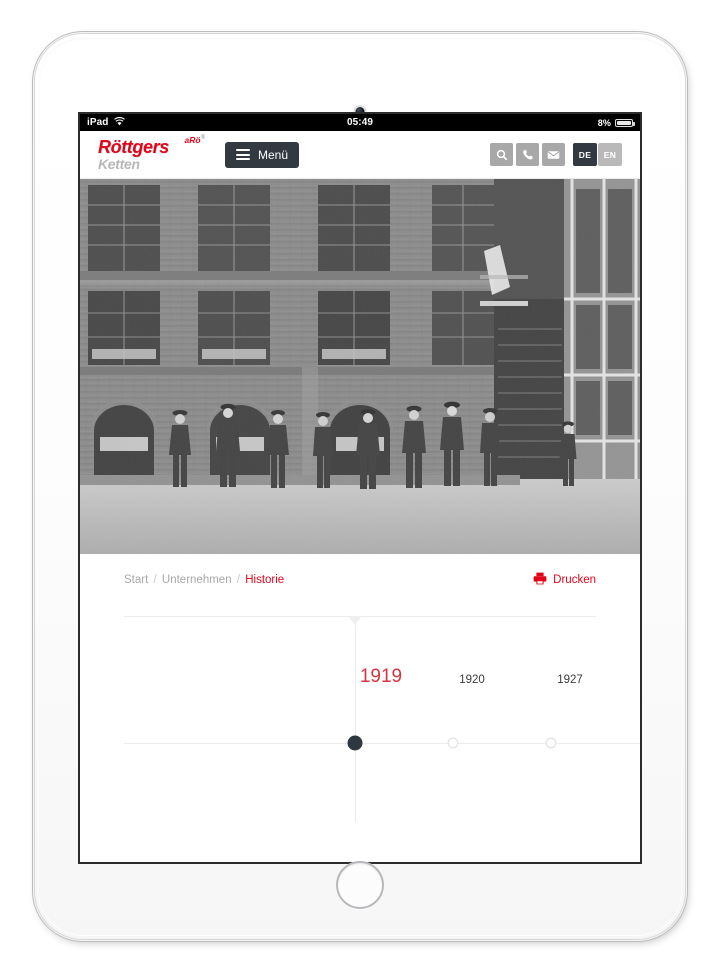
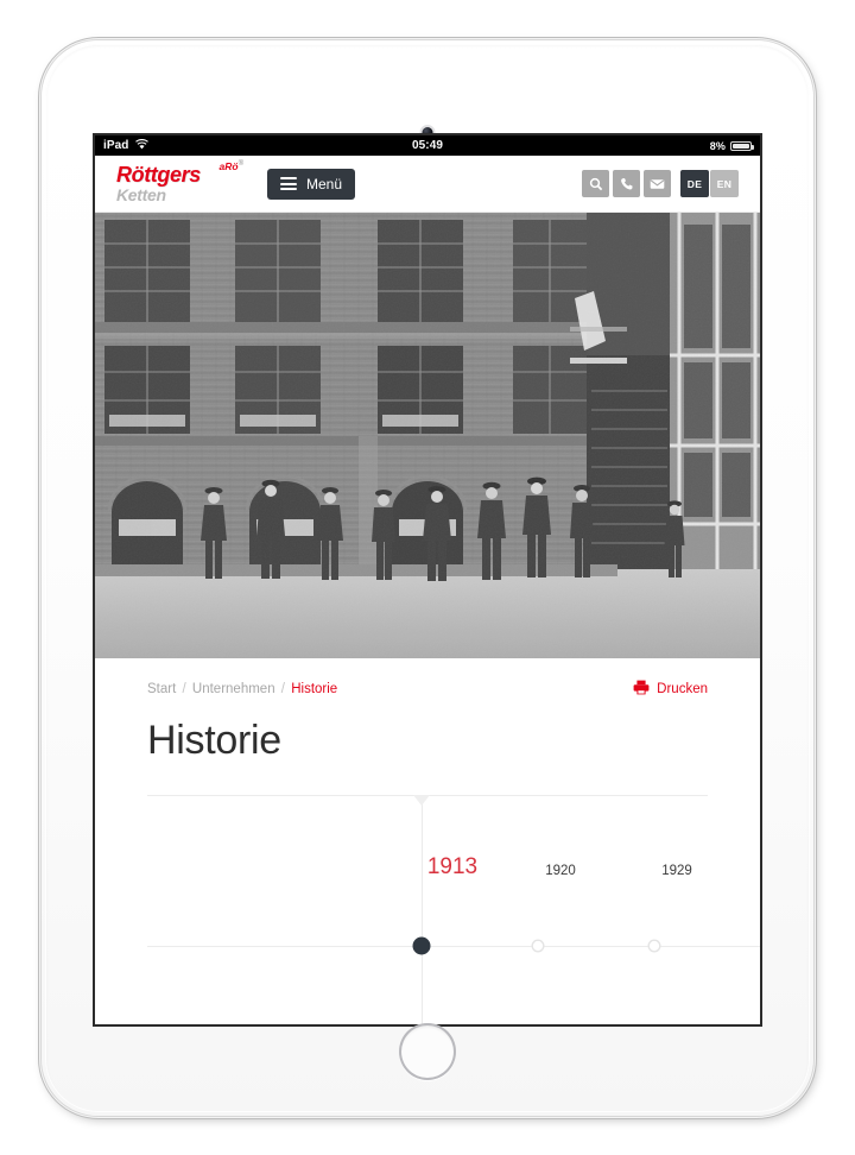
  iPad
  05:49
  8%
  Röttgers
  aRö
  Ketten
  Menü
  DE
  EN
  Start / Unternehmen / Historie
  Drucken
+ Historie
- 1919
+ 1913
  1920
- 1927
+ 1929
